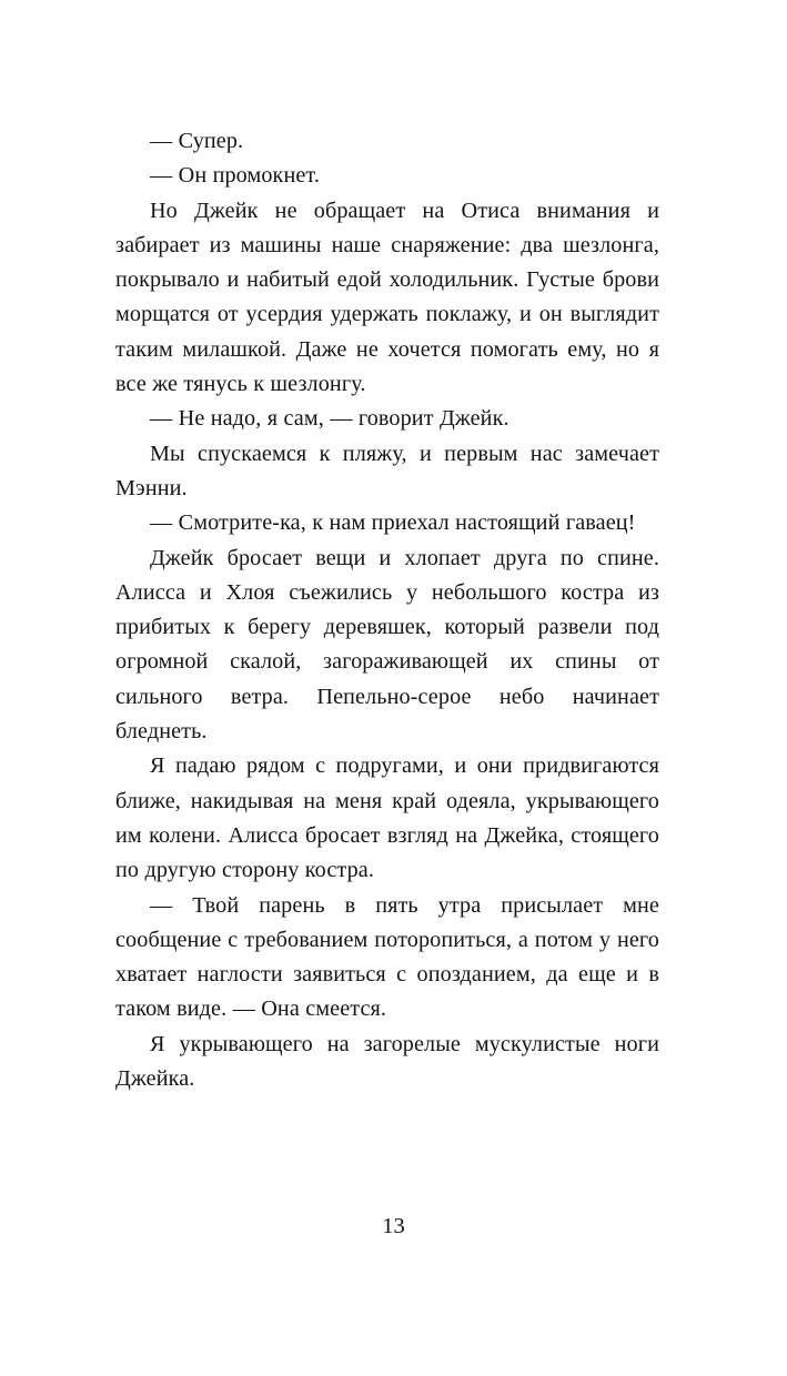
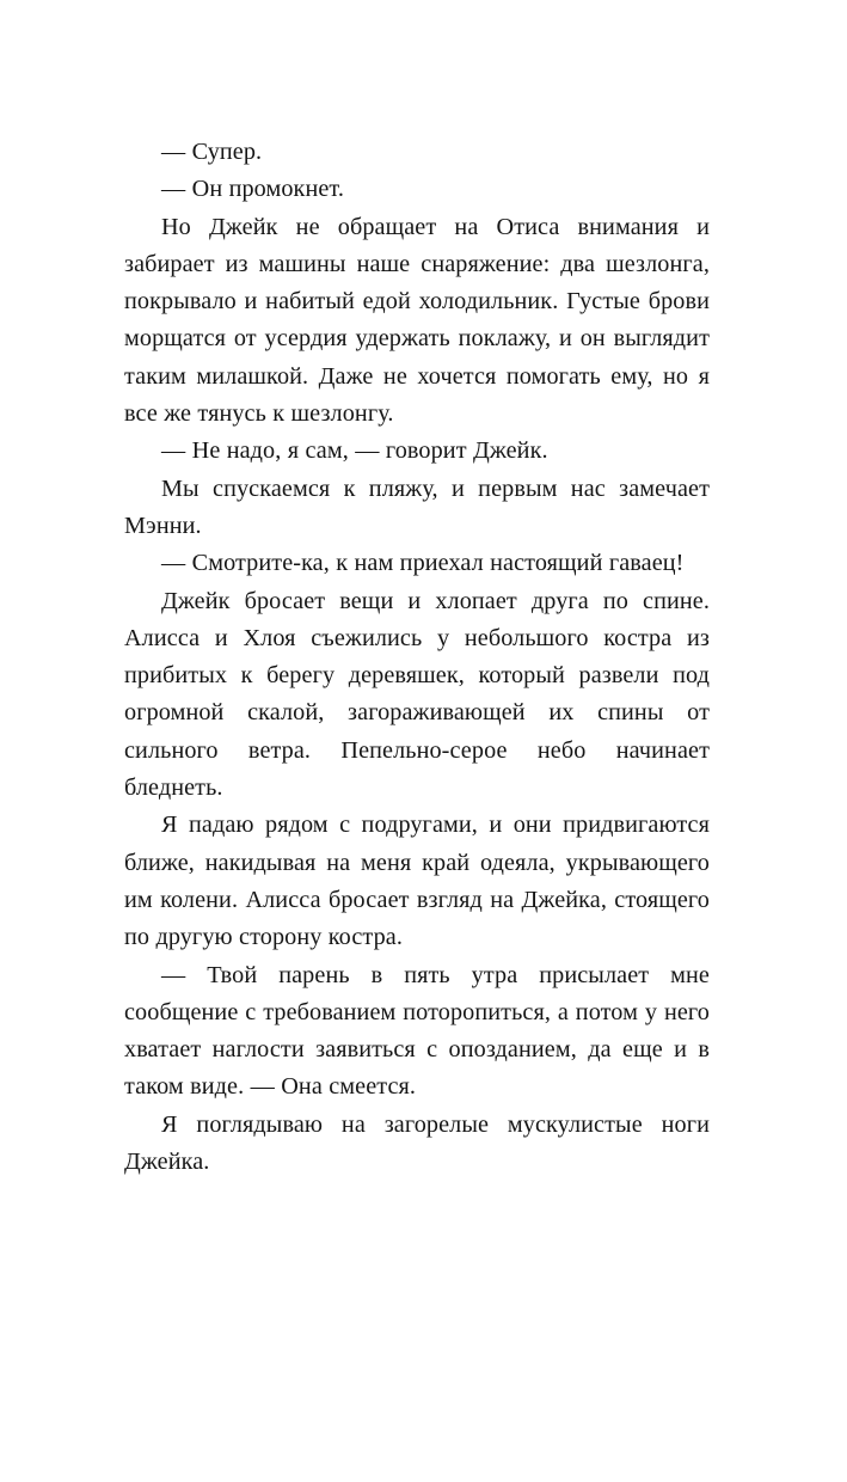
  — Супер.
  — Он промокнет.
  Но Джейк не обращает на Отиса внимания и забирает из машины наше снаряжение: два шезлонга, покрывало и набитый едой холодильник. Густые брови морщатся от усердия удержать поклажу, и он выглядит таким милашкой. Даже не хочется помогать ему, но я все же тянусь к шезлонгу.
  — Не надо, я сам, — говорит Джейк.
  Мы спускаемся к пляжу, и первым нас замечает Мэнни.
  — Смотрите-ка, к нам приехал настоящий гаваец!
  Джейк бросает вещи и хлопает друга по спине. Алисса и Хлоя съежились у небольшого костра из прибитых к берегу деревяшек, который развели под огромной скалой, загораживающей их спины от сильного ветра. Пепельно-серое небо начинает бледнеть.
  Я падаю рядом с подругами, и они придвигаются ближе, накидывая на меня край одеяла, укрывающего им колени. Алисса бросает взгляд на Джейка, стоящего по другую сторону костра.
  — Твой парень в пять утра присылает мне сообщение с требованием поторопиться, а потом у него хватает наглости заявиться с опозданием, да еще и в таком виде. — Она смеется.
- Я укрывающего на загорелые мускулистые ноги Джейка.
+ Я поглядываю на загорелые мускулистые ноги Джейка.
- 13
